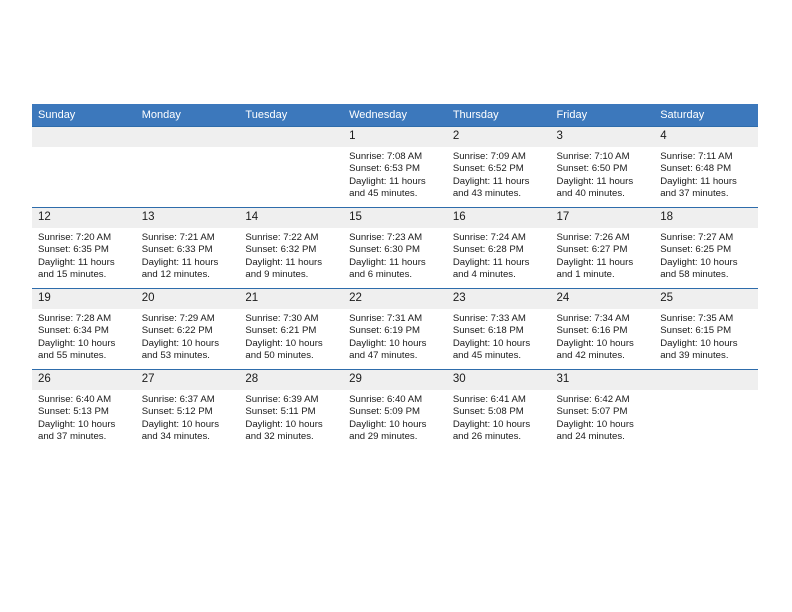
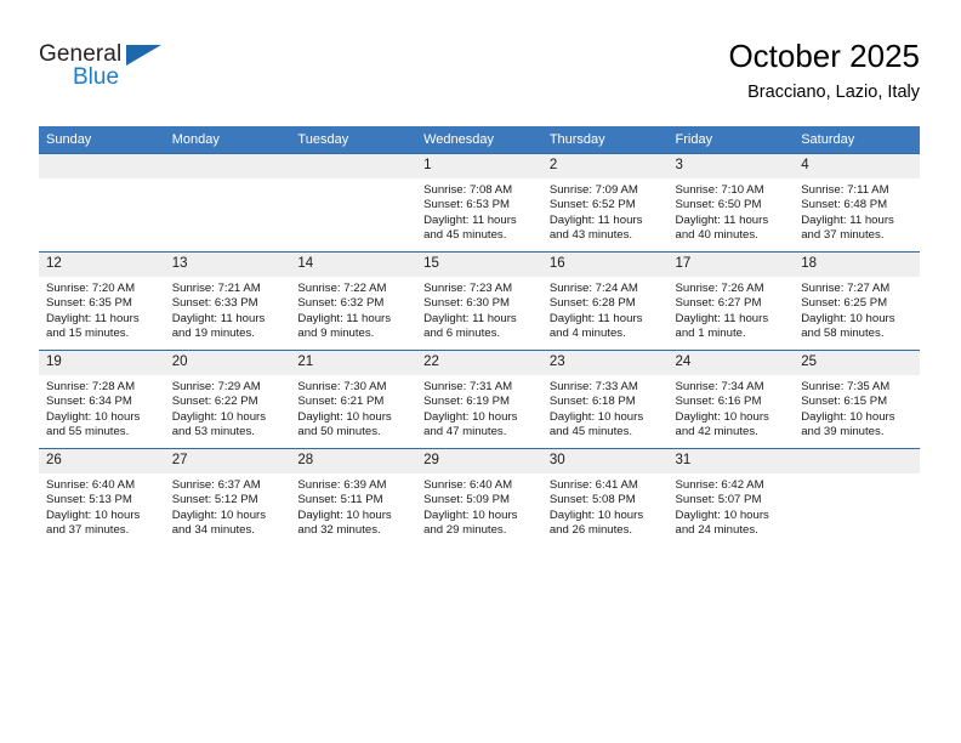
+ General
+ Blue
+ October 2025
+ Bracciano, Lazio, Italy
  Sunday	Monday	Tuesday	Wednesday	Thursday	Friday	Saturday
  			1Sunrise: 7:08 AMSunset: 6:53 PMDaylight: 11 hours and 45 minutes.	2Sunrise: 7:09 AMSunset: 6:52 PMDaylight: 11 hours and 43 minutes.	3Sunrise: 7:10 AMSunset: 6:50 PMDaylight: 11 hours and 40 minutes.	4Sunrise: 7:11 AMSunset: 6:48 PMDaylight: 11 hours and 37 minutes.
- 12Sunrise: 7:20 AMSunset: 6:35 PMDaylight: 11 hours and 15 minutes.	13Sunrise: 7:21 AMSunset: 6:33 PMDaylight: 11 hours and 12 minutes.	14Sunrise: 7:22 AMSunset: 6:32 PMDaylight: 11 hours and 9 minutes.	15Sunrise: 7:23 AMSunset: 6:30 PMDaylight: 11 hours and 6 minutes.	16Sunrise: 7:24 AMSunset: 6:28 PMDaylight: 11 hours and 4 minutes.	17Sunrise: 7:26 AMSunset: 6:27 PMDaylight: 11 hours and 1 minute.	18Sunrise: 7:27 AMSunset: 6:25 PMDaylight: 10 hours and 58 minutes.
+ 12Sunrise: 7:20 AMSunset: 6:35 PMDaylight: 11 hours and 15 minutes.	13Sunrise: 7:21 AMSunset: 6:33 PMDaylight: 11 hours and 19 minutes.	14Sunrise: 7:22 AMSunset: 6:32 PMDaylight: 11 hours and 9 minutes.	15Sunrise: 7:23 AMSunset: 6:30 PMDaylight: 11 hours and 6 minutes.	16Sunrise: 7:24 AMSunset: 6:28 PMDaylight: 11 hours and 4 minutes.	17Sunrise: 7:26 AMSunset: 6:27 PMDaylight: 11 hours and 1 minute.	18Sunrise: 7:27 AMSunset: 6:25 PMDaylight: 10 hours and 58 minutes.
  19Sunrise: 7:28 AMSunset: 6:34 PMDaylight: 10 hours and 55 minutes.	20Sunrise: 7:29 AMSunset: 6:22 PMDaylight: 10 hours and 53 minutes.	21Sunrise: 7:30 AMSunset: 6:21 PMDaylight: 10 hours and 50 minutes.	22Sunrise: 7:31 AMSunset: 6:19 PMDaylight: 10 hours and 47 minutes.	23Sunrise: 7:33 AMSunset: 6:18 PMDaylight: 10 hours and 45 minutes.	24Sunrise: 7:34 AMSunset: 6:16 PMDaylight: 10 hours and 42 minutes.	25Sunrise: 7:35 AMSunset: 6:15 PMDaylight: 10 hours and 39 minutes.
  26Sunrise: 6:40 AMSunset: 5:13 PMDaylight: 10 hours and 37 minutes.	27Sunrise: 6:37 AMSunset: 5:12 PMDaylight: 10 hours and 34 minutes.	28Sunrise: 6:39 AMSunset: 5:11 PMDaylight: 10 hours and 32 minutes.	29Sunrise: 6:40 AMSunset: 5:09 PMDaylight: 10 hours and 29 minutes.	30Sunrise: 6:41 AMSunset: 5:08 PMDaylight: 10 hours and 26 minutes.	31Sunrise: 6:42 AMSunset: 5:07 PMDaylight: 10 hours and 24 minutes.
